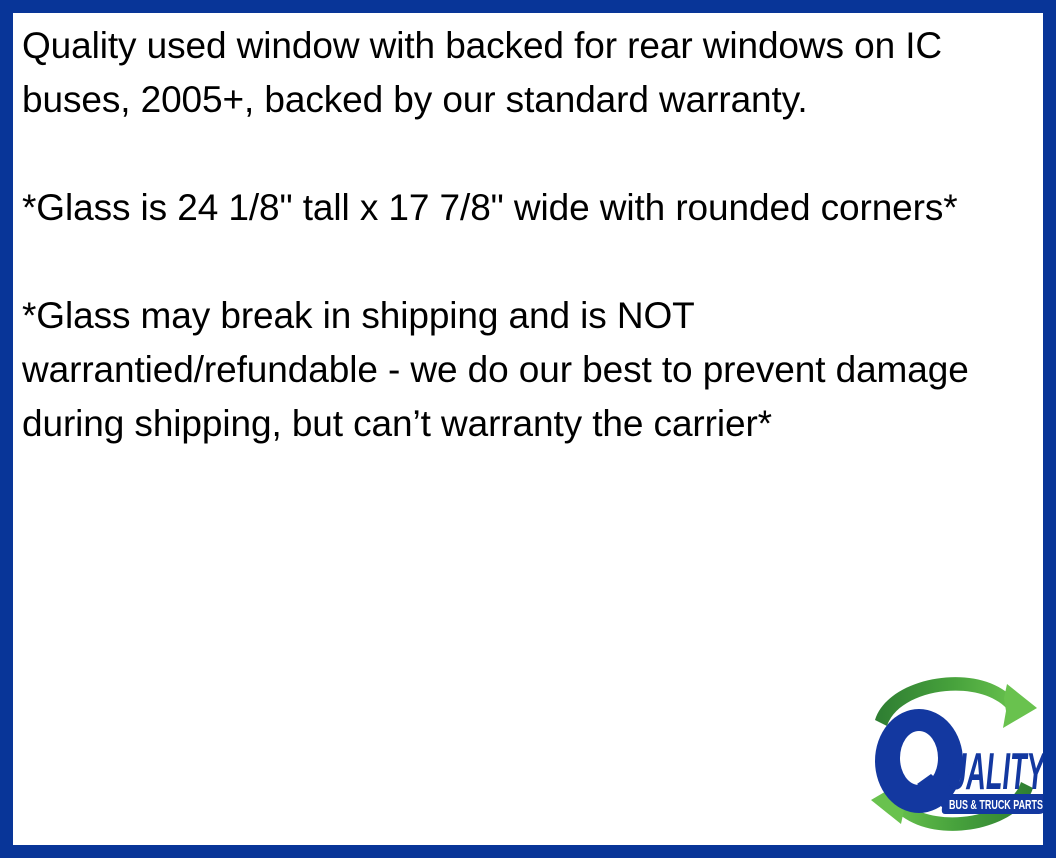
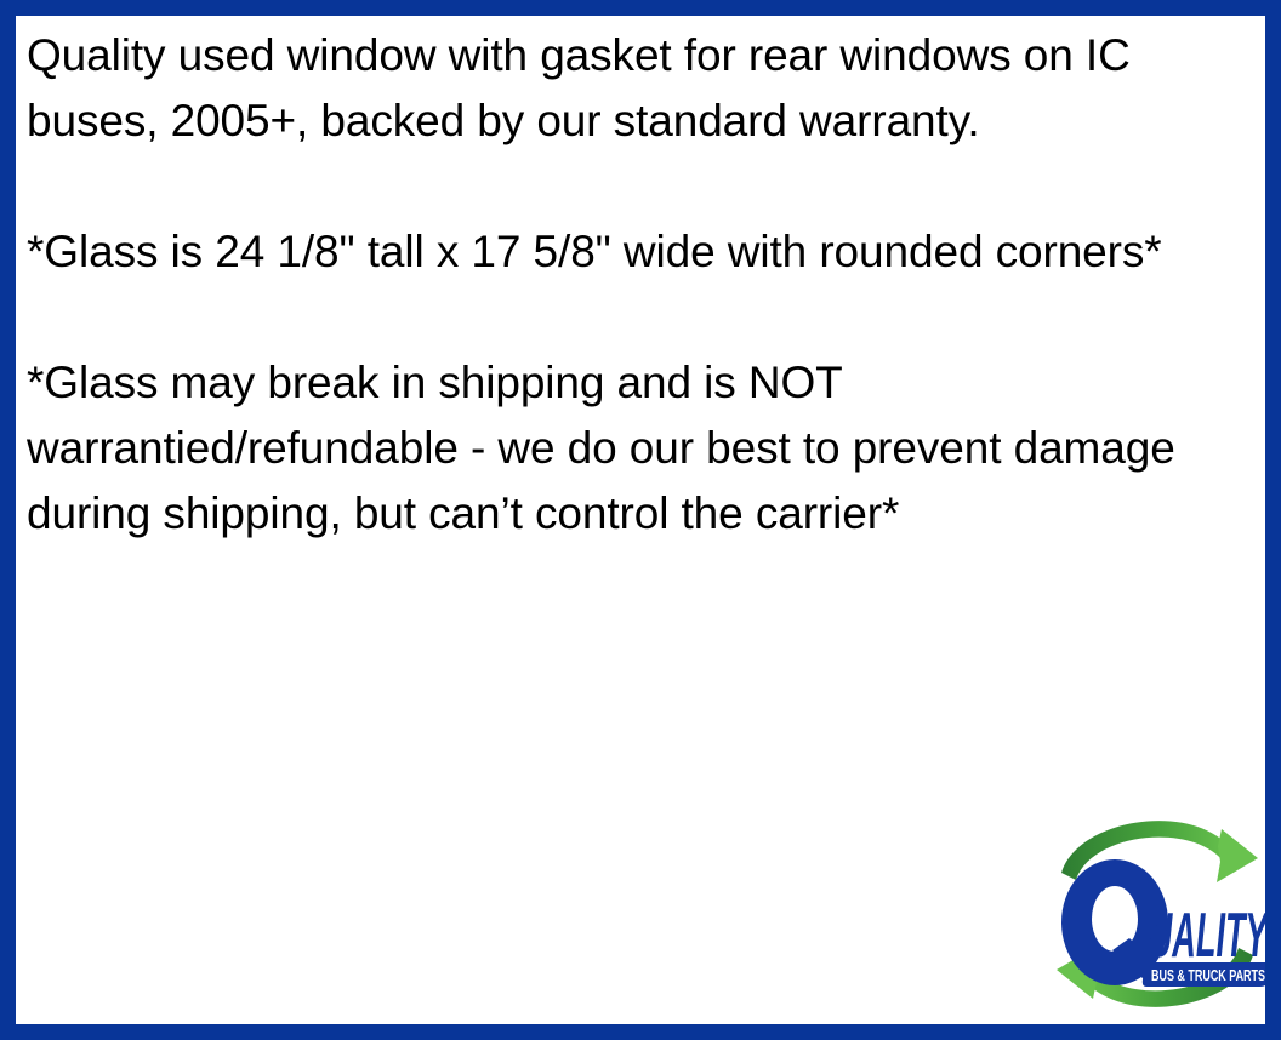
- Quality used window with backed for rear windows on IC buses, 2005+, backed by our standard warranty.
+ Quality used window with gasket for rear windows on IC buses, 2005+, backed by our standard warranty.
- *Glass is 24 1/8" tall x 17 7/8" wide with rounded corners*
+ *Glass is 24 1/8" tall x 17 5/8" wide with rounded corners*
- *Glass may break in shipping and is NOT warrantied/refundable - we do our best to prevent damage during shipping, but can’t warranty the carrier*
+ *Glass may break in shipping and is NOT warrantied/refundable - we do our best to prevent damage during shipping, but can’t control the carrier*
  UALITY
  BUS & TRUCK PARTS
